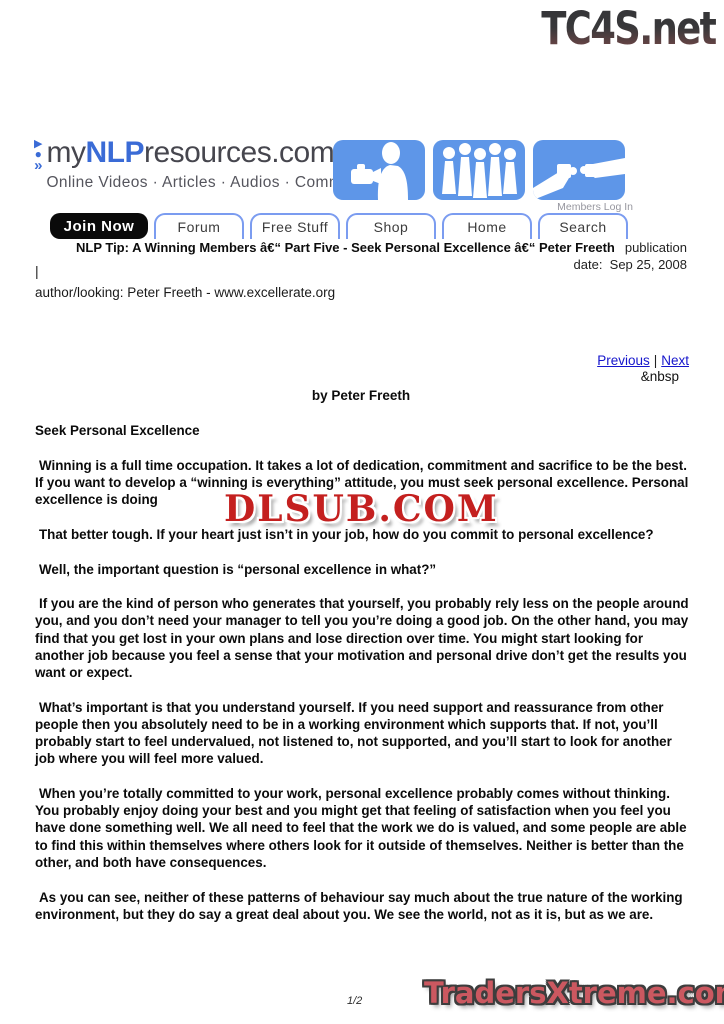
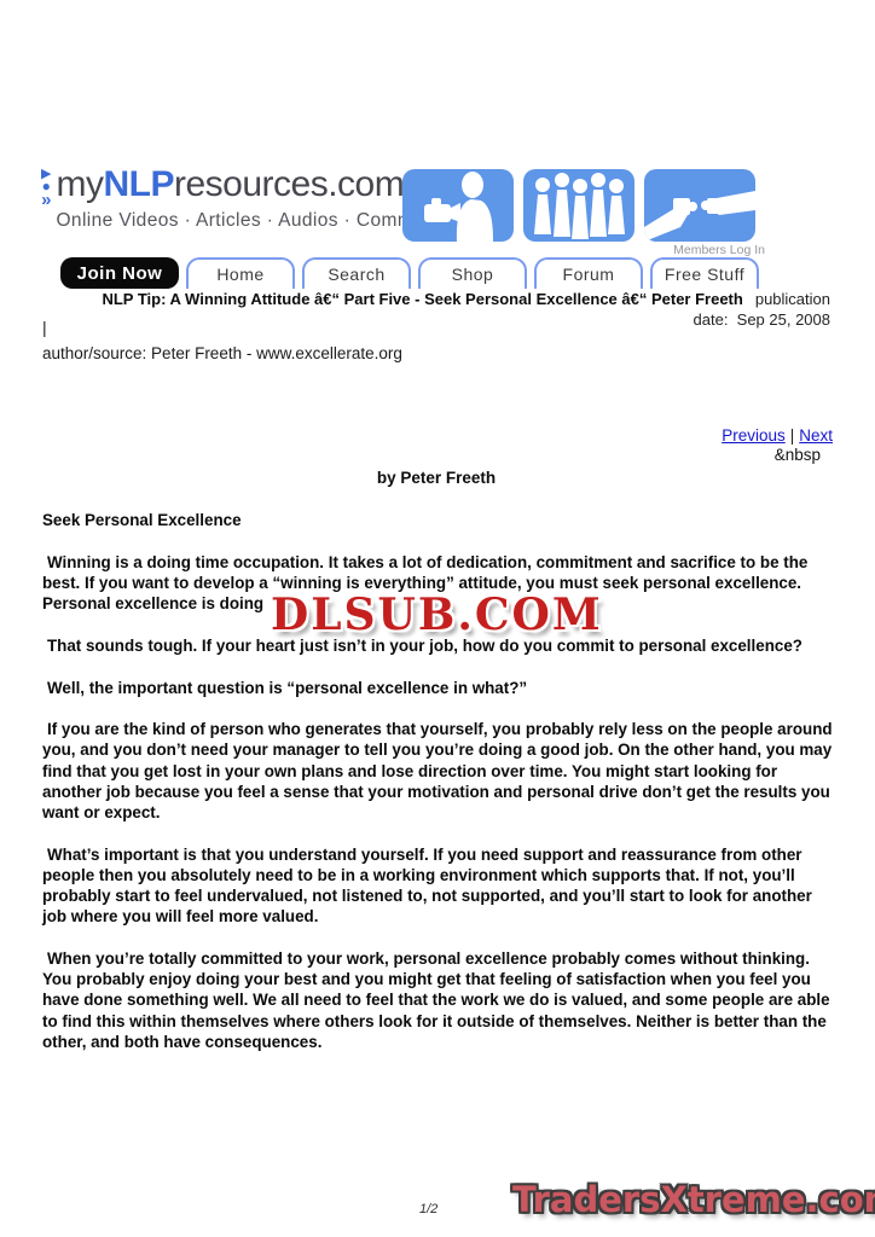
- TC4S.net
  ▶
  ●
  »
  myNLPresources.com
  Online Videos · Articles · Audios · Com
  Members Log In
  Join Now
- Forum
+ Home
- Free Stuff
+ Search
  Shop
- Home
+ Forum
- Search
+ Free Stuff
- NLP Tip: A Winning Members â€“ Part Five - Seek Personal Excellence â€“ Peter Freeth publication
+ NLP Tip: A Winning Attitude â€“ Part Five - Seek Personal Excellence â€“ Peter Freeth publication
  date: Sep 25, 2008
  |
- author/looking: Peter Freeth - www.excellerate.org
+ author/source: Peter Freeth - www.excellerate.org
  Previous | Next
  &nbsp
  by Peter Freeth
  Seek Personal Excellence
- Winning is a full time occupation. It takes a lot of dedication, commitment and sacrifice to be the best. If you want to develop a “winning is everything” attitude, you must seek personal excellence. Personal excellence is doing
+ Winning is a doing time occupation. It takes a lot of dedication, commitment and sacrifice to be the best. If you want to develop a “winning is everything” attitude, you must seek personal excellence. Personal excellence is doing
- That better tough. If your heart just isn’t in your job, how do you commit to personal excellence?
+ That sounds tough. If your heart just isn’t in your job, how do you commit to personal excellence?
  Well, the important question is “personal excellence in what?”
  If you are the kind of person who generates that yourself, you probably rely less on the people around you, and you don’t need your manager to tell you you’re doing a good job. On the other hand, you may find that you get lost in your own plans and lose direction over time. You might start looking for another job because you feel a sense that your motivation and personal drive don’t get the results you want or expect.
  What’s important is that you understand yourself. If you need support and reassurance from other people then you absolutely need to be in a working environment which supports that. If not, you’ll probably start to feel undervalued, not listened to, not supported, and you’ll start to look for another job where you will feel more valued.
  When you’re totally committed to your work, personal excellence probably comes without thinking. You probably enjoy doing your best and you might get that feeling of satisfaction when you feel you have done something well. We all need to feel that the work we do is valued, and some people are able to find this within themselves where others look for it outside of themselves. Neither is better than the other, and both have consequences.
- As you can see, neither of these patterns of behaviour say much about the true nature of the working environment, but they do say a great deal about you. We see the world, not as it is, but as we are.
  DLSUB.COM
  1/2
  TradersXtreme.co
